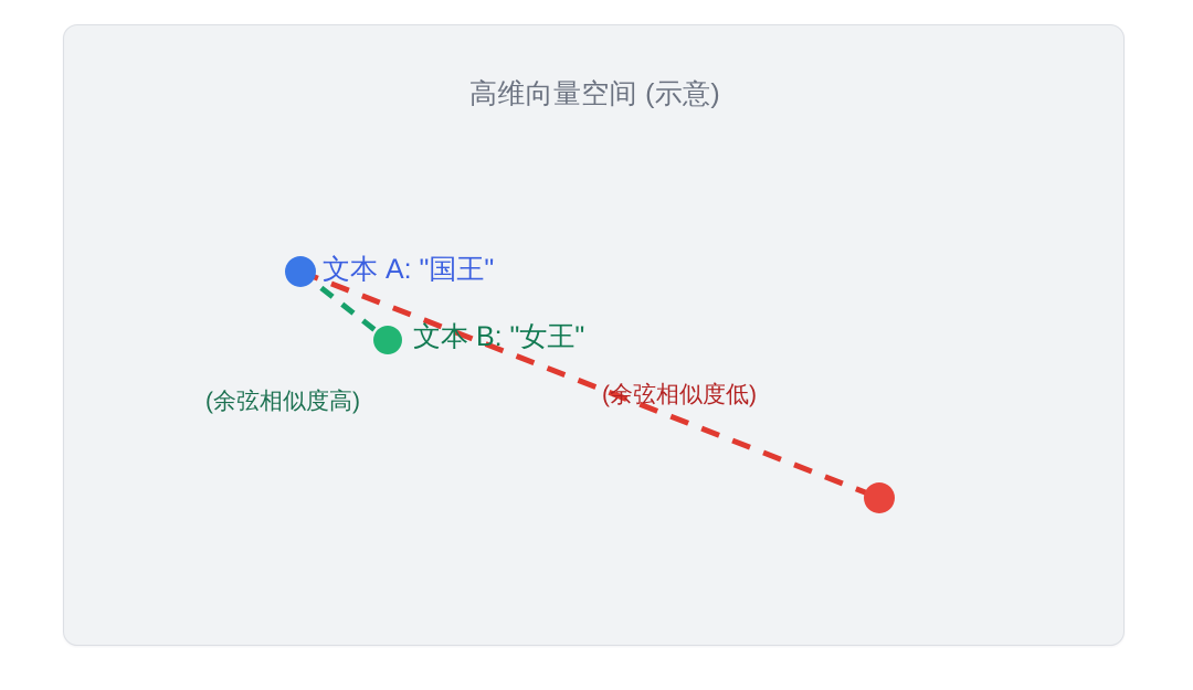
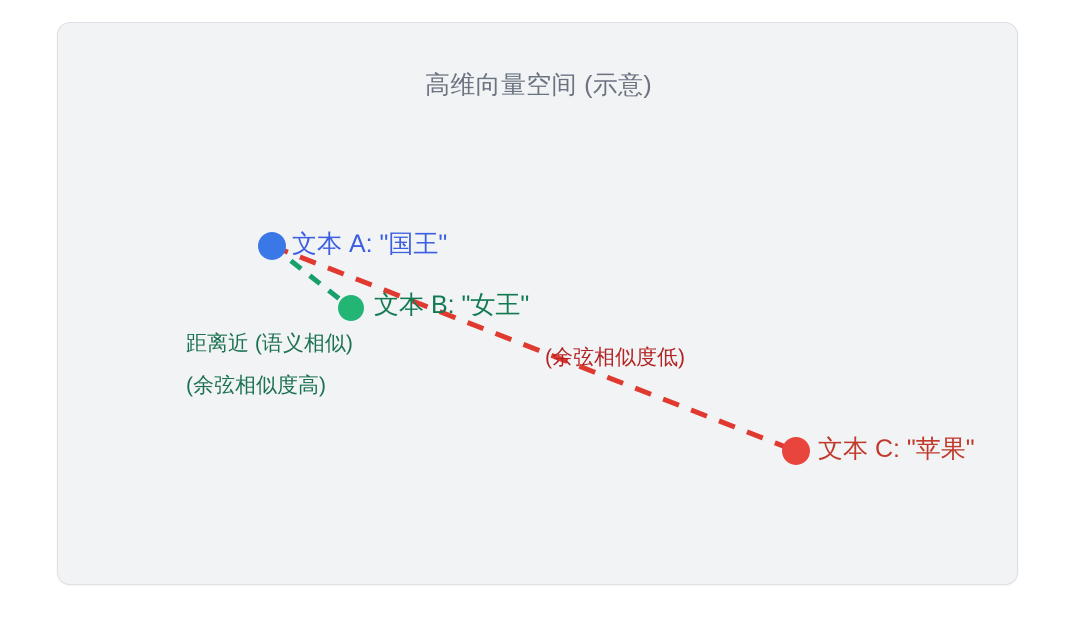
  高维向量空间 (示意)
  文本 A: "国王"
  文本 B: "女王"
+ 文本 C: "苹果"
+ 距离近 (语义相似)
  (余弦相似度高)
  (余弦相似度低)
